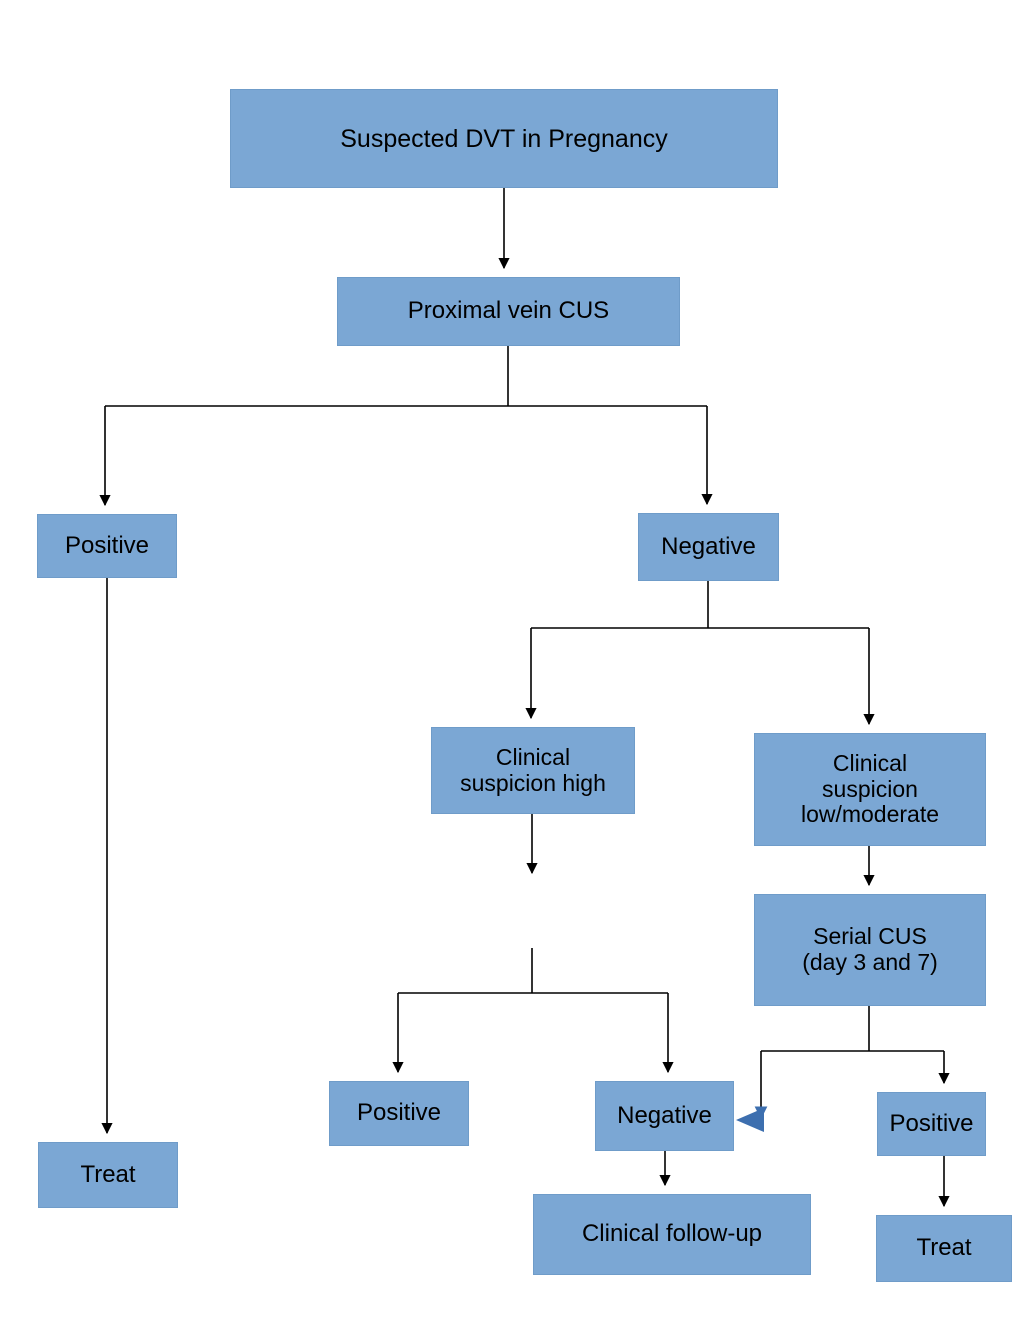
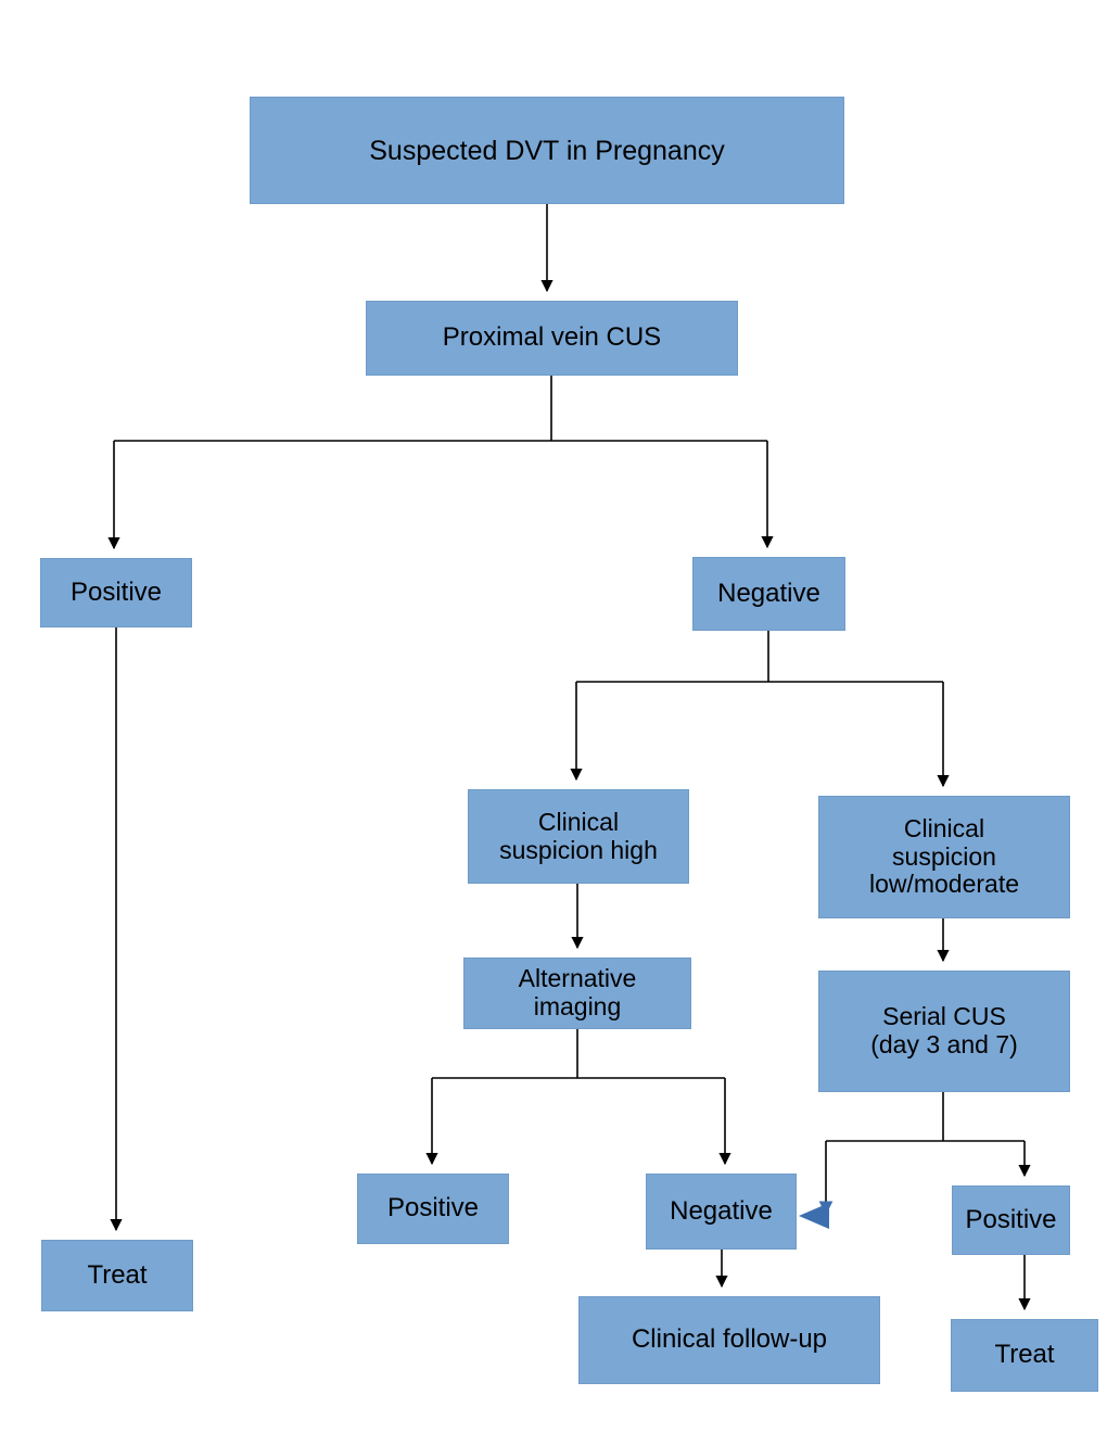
  Suspected DVT in Pregnancy
  Proximal vein CUS
  Positive
  Negative
  Clinical
  suspicion high
  Clinical
  suspicion
  low/moderate
+ Alternative
+ imaging
  Serial CUS
  (day 3 and 7)
  Positive
  Negative
  Positive
  Treat
  Clinical follow-up
  Treat
